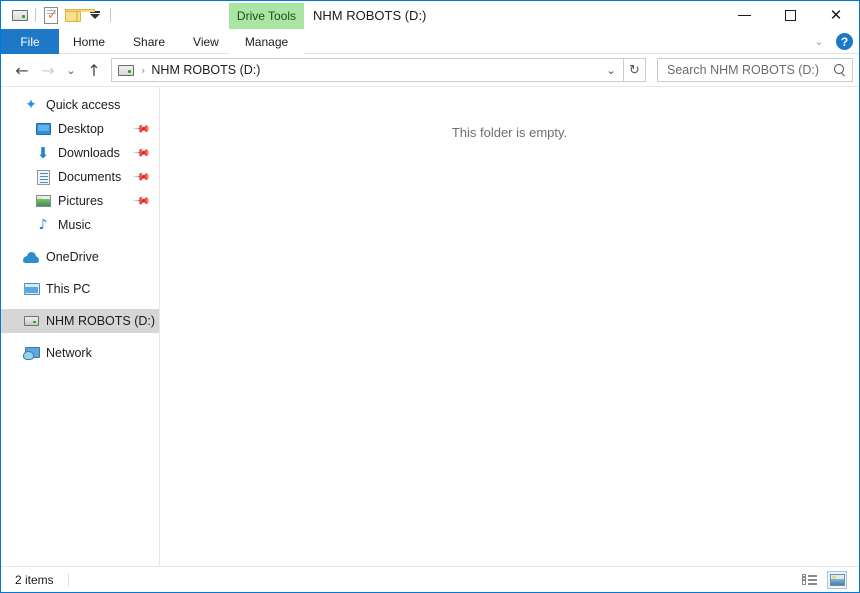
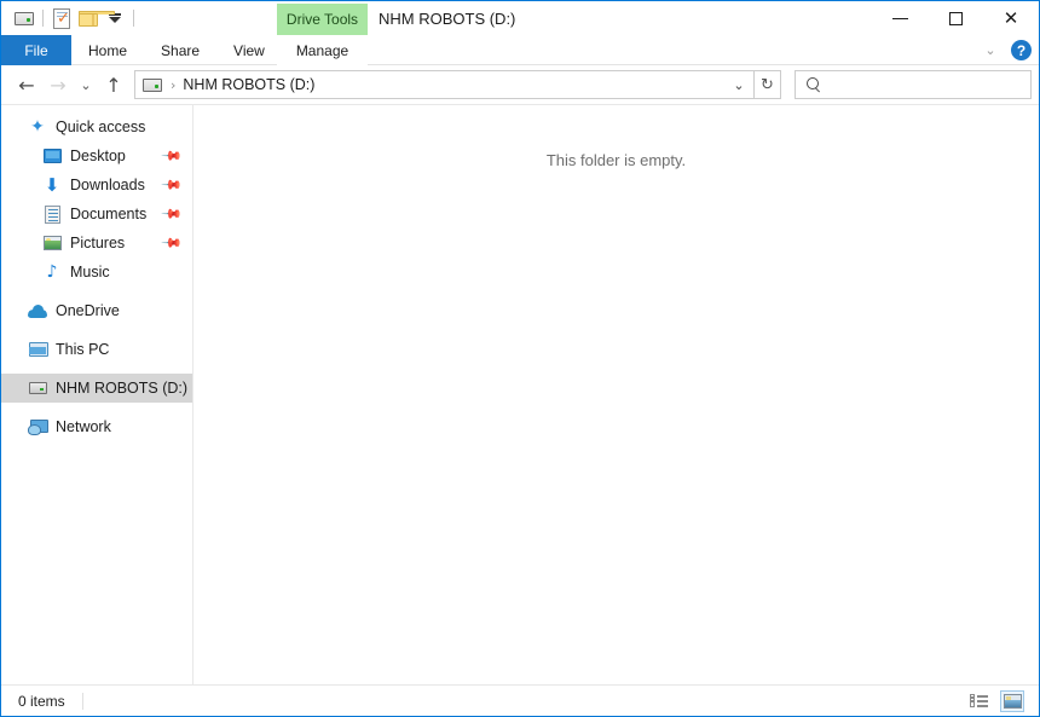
  ✓
  Drive Tools
  NHM ROBOTS (D:)
  ✕
  File
  Home
  Share
  View
  Manage
  ⌄
  ?
  ←
  →
  ⌄
  ↑
  ›
  NHM ROBOTS (D:)
  ⌄
  ↻
- Search NHM ROBOTS (D:)
  ✦
  Quick access
  Desktop
  ⬇
  Downloads
  Documents
  Pictures
  ♪
  Music
  OneDrive
  This PC
  NHM ROBOTS (D:)
  Network
  This folder is empty.
- 2 items
+ 0 items
